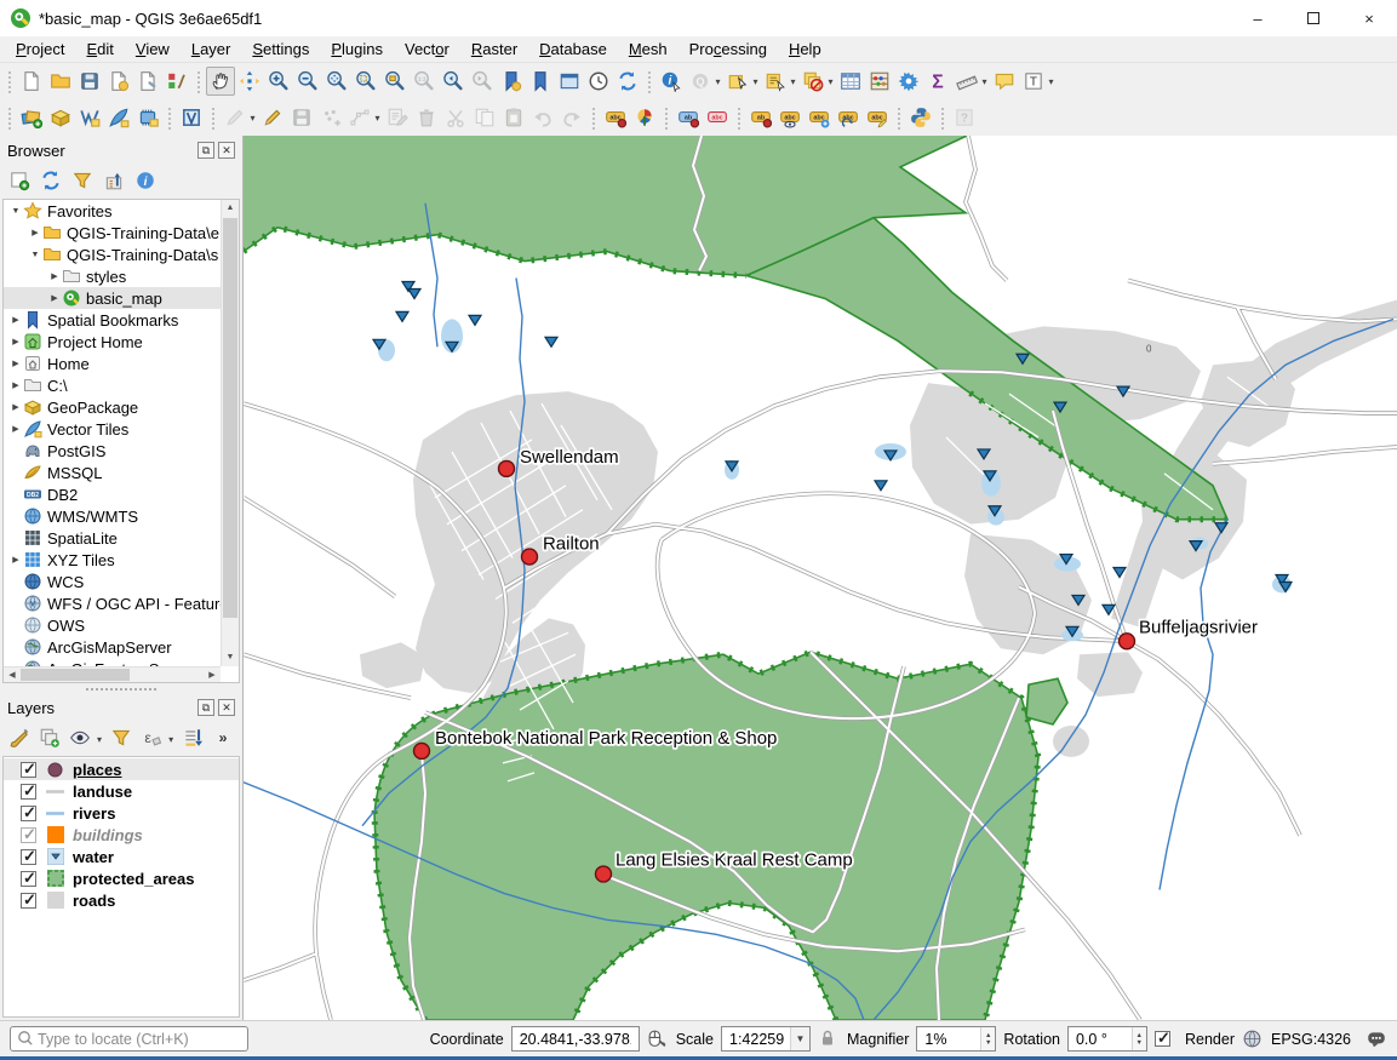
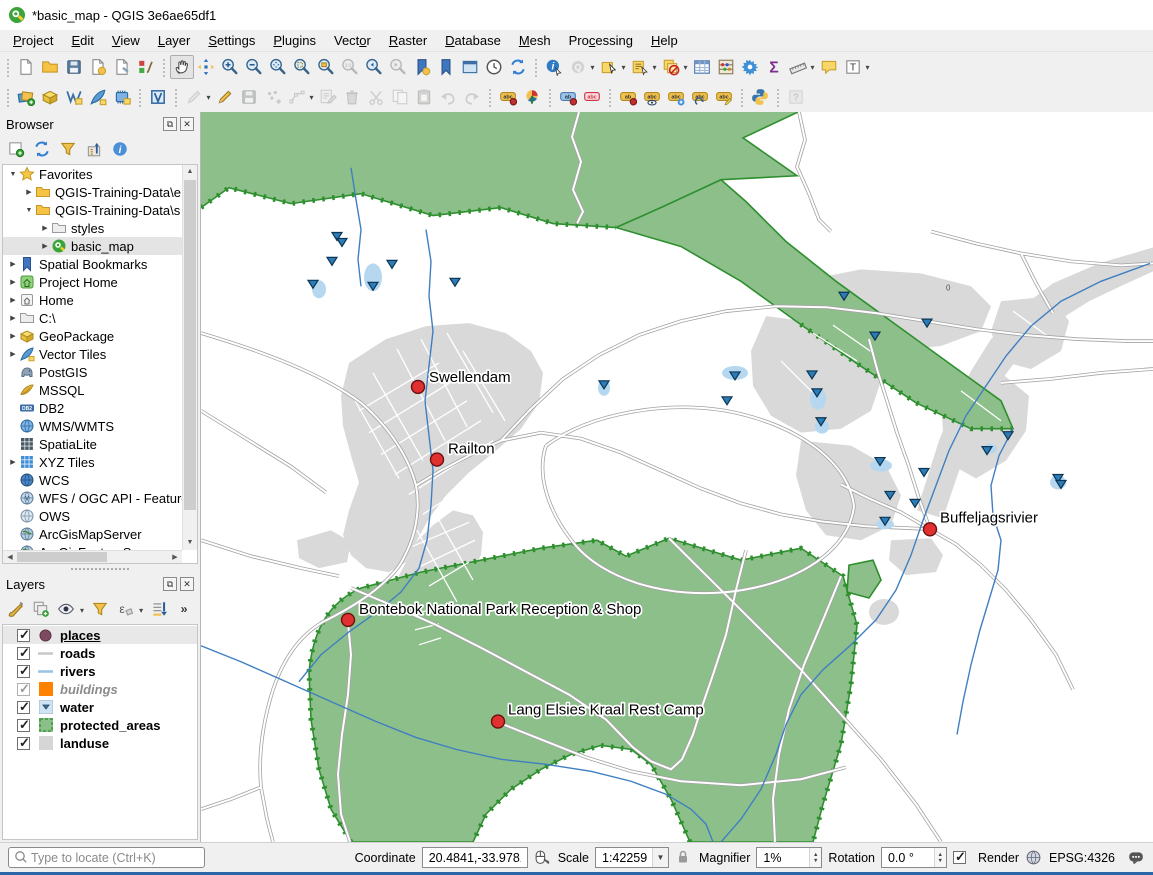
  *basic_map - QGIS 3e6ae65df1
- –
- ×
  Project
  Edit
  View
  Layer
  Settings
  Plugins
  Vector
  Raster
  Database
  Mesh
  Processing
  Help
  i
  Q
  ▾
  ▾
  ▾
  ▾
  Σ
  ▾
  T
  ▾
  ▾
  ▾
  ?
  Browser
  ⧉
  ✕
  i
  Favorites
  QGIS-Training-Data\e
  QGIS-Training-Data\s
  styles
  basic_map
  Spatial Bookmarks
  Project Home
  Home
  C:\
  GeoPackage
  Vector Tiles
  PostGIS
  MSSQL
  DB2
  WMS/WMTS
  SpatiaLite
  XYZ Tiles
  WCS
  WFS / OGC API - Featur
  OWS
  ArcGisMapServer
  Layers
  ⧉
  ✕
  ▾
  ε
  ▾
  »
  places
- landuse
+ roads
  rivers
  buildings
  water
  protected_areas
- roads
+ landuse
  Swellendam
  Railton
  Buffeljagsrivier
  Bontebok National Park Reception & Shop
  Lang Elsies Kraal Rest Camp
  0
  Type to locate (Ctrl+K)
  Coordinate
  20.4841,-33.978
  Scale
  1:42259
  ▼
  Magnifier
  1%
  Rotation
  0.0 °
  Render
  EPSG:4326
